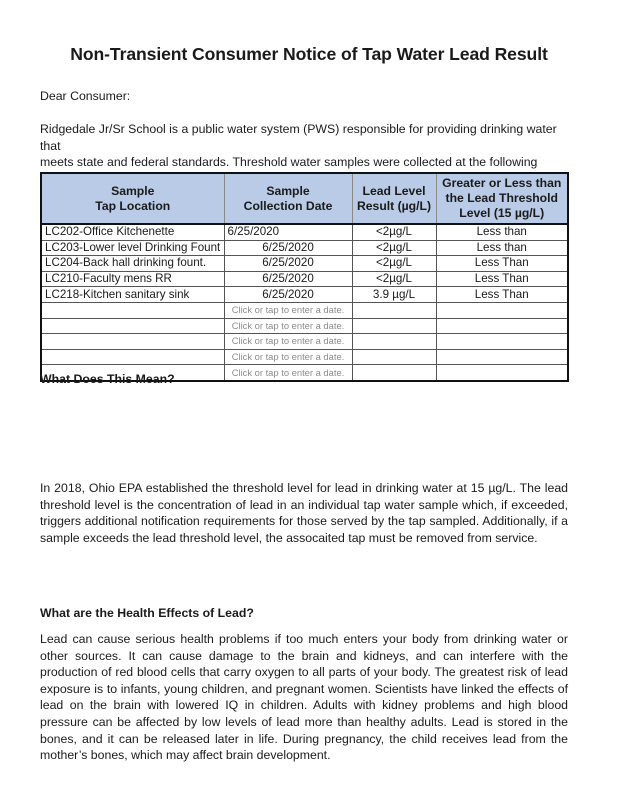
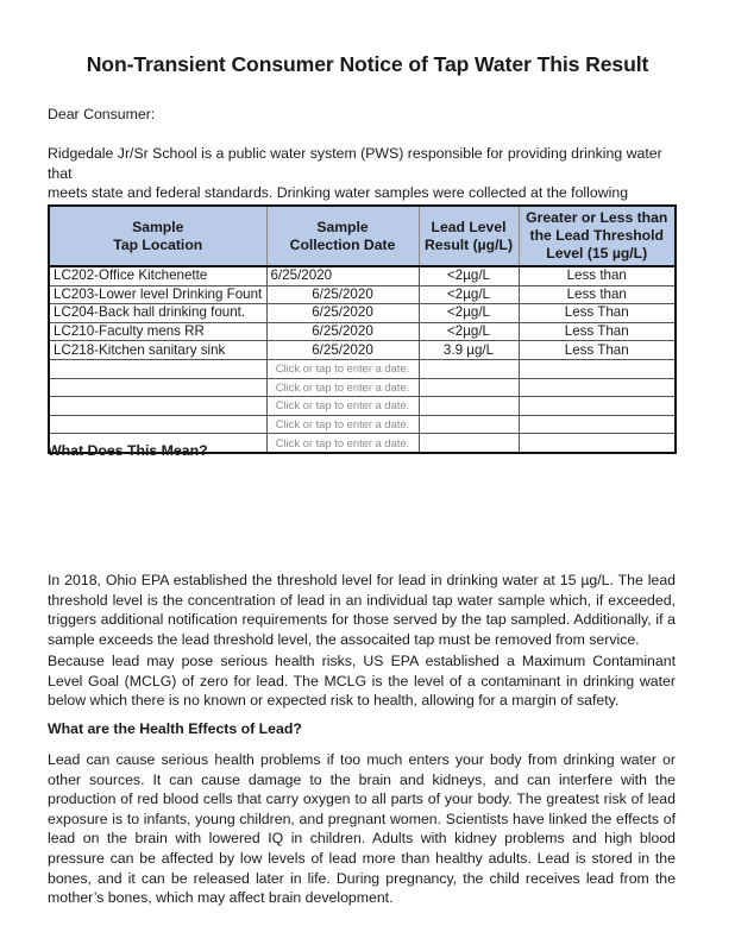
- Non-Transient Consumer Notice of Tap Water Lead Result
+ Non-Transient Consumer Notice of Tap Water This Result
  Dear Consumer:
  Ridgedale Jr/Sr School is a public water system (PWS) responsible for providing drinking water that
- meets state and federal standards. Threshold water samples were collected at the following
+ meets state and federal standards. Drinking water samples were collected at the following
  Sample Tap Location	Sample Collection Date	Lead Level Result (µg/L)	Greater or Less than the Lead Threshold Level (15 µg/L)
  LC202-Office Kitchenette	6/25/2020	<2µg/L	Less than
  LC203-Lower level Drinking Fount	6/25/2020	<2µg/L	Less than
  LC204-Back hall drinking fount.	6/25/2020	<2µg/L	Less Than
  LC210-Faculty mens RR	6/25/2020	<2µg/L	Less Than
  LC218-Kitchen sanitary sink	6/25/2020	3.9 µg/L	Less Than
  	Click or tap to enter a date.
  	Click or tap to enter a date.
  	Click or tap to enter a date.
  	Click or tap to enter a date.
  	Click or tap to enter a date.
  What Does This Mean?
  In 2018, Ohio EPA established the threshold level for lead in drinking water at 15 µg/L. The lead threshold level is the concentration of lead in an individual tap water sample which, if exceeded, triggers additional notification requirements for those served by the tap sampled. Additionally, if a sample exceeds the lead threshold level, the assocaited tap must be removed from service.
+ Because lead may pose serious health risks, US EPA established a Maximum Contaminant Level Goal (MCLG) of zero for lead. The MCLG is the level of a contaminant in drinking water below which there is no known or expected risk to health, allowing for a margin of safety.
  What are the Health Effects of Lead?
  Lead can cause serious health problems if too much enters your body from drinking water or other sources. It can cause damage to the brain and kidneys, and can interfere with the production of red blood cells that carry oxygen to all parts of your body. The greatest risk of lead exposure is to infants, young children, and pregnant women. Scientists have linked the effects of lead on the brain with lowered IQ in children. Adults with kidney problems and high blood pressure can be affected by low levels of lead more than healthy adults. Lead is stored in the bones, and it can be released later in life. During pregnancy, the child receives lead from the mother’s bones, which may affect brain development.
